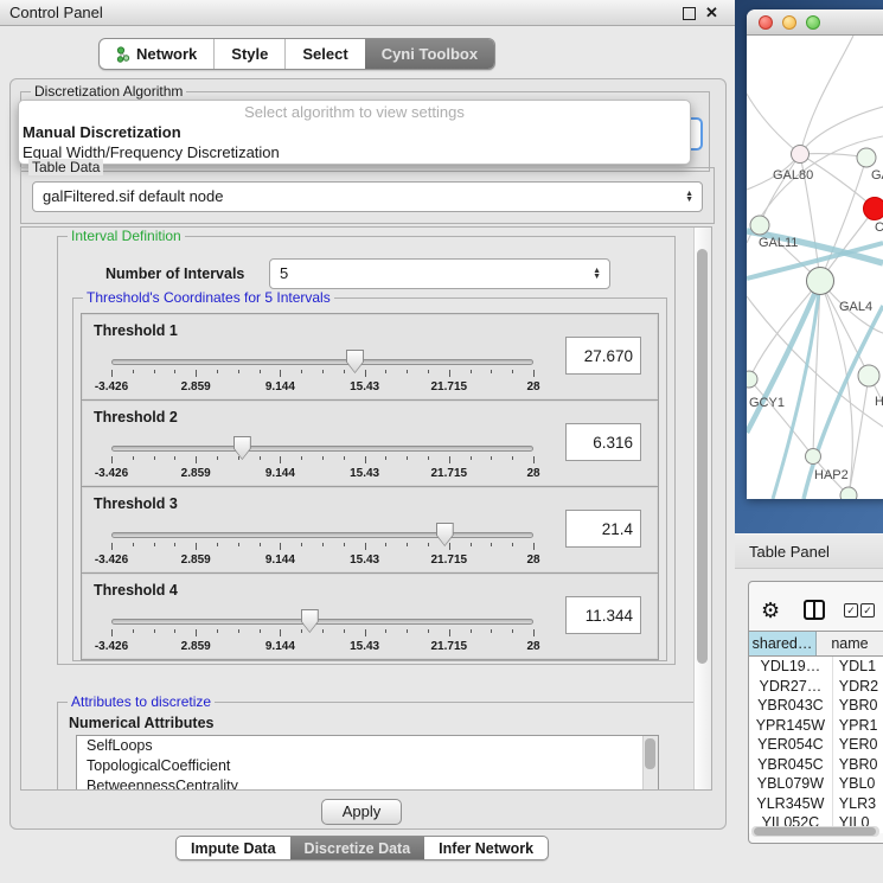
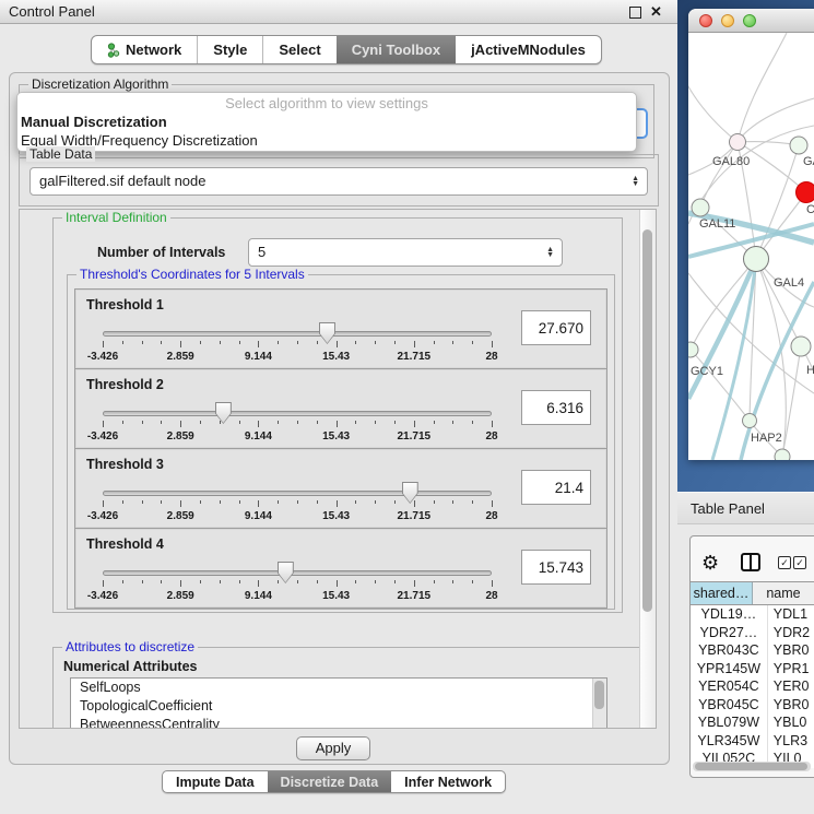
  Control Panel
  ✕
  Network
  Style
  Select
  Cyni Toolbox
+ jActiveMNodules
  Discretization Algorithm
  Select algorithm to view settings
  Manual Discretization
  Equal Width/Frequency Discretization
  Table Data
  galFiltered.sif default node
  Interval Definition
  Number of Intervals
  5
  Threshold's Coordinates for 5 Intervals
  Threshold 1
  -3.426
  2.859
  9.144
  15.43
  21.715
  28
  27.670
  Threshold 2
  -3.426
  2.859
  9.144
  15.43
  21.715
  28
  6.316
  Threshold 3
  -3.426
  2.859
  9.144
  15.43
  21.715
  28
  21.4
  Threshold 4
  -3.426
  2.859
  9.144
  15.43
  21.715
  28
- 11.344
+ 15.743
  Attributes to discretize
  Numerical Attributes
  SelfLoops
  TopologicalCoefficient
  BetweennessCentrality
  Apply
  Impute Data
  Discretize Data
  Infer Network
  GAL80
  GAL11
  C
  GAL4
  GCY1
  H
  HAP2
  Table Panel
  ⚙
  ✓
  ✓
  shared…
  name
  YDL19…
  YDL1
  YDR27…
  YDR2
  YBR043C
  YBR0
  YPR145W
  YPR1
  YER054C
  YER0
  YBR045C
  YBR0
  YBL079W
  YBL0
  YLR345W
  YLR3
  YIL052C
  YIL0
